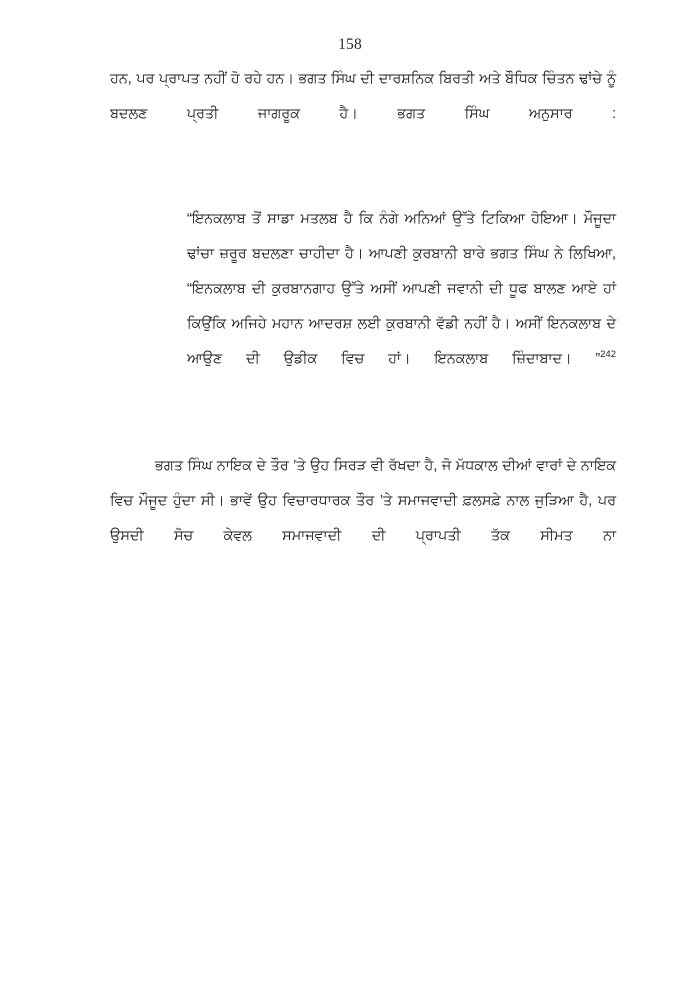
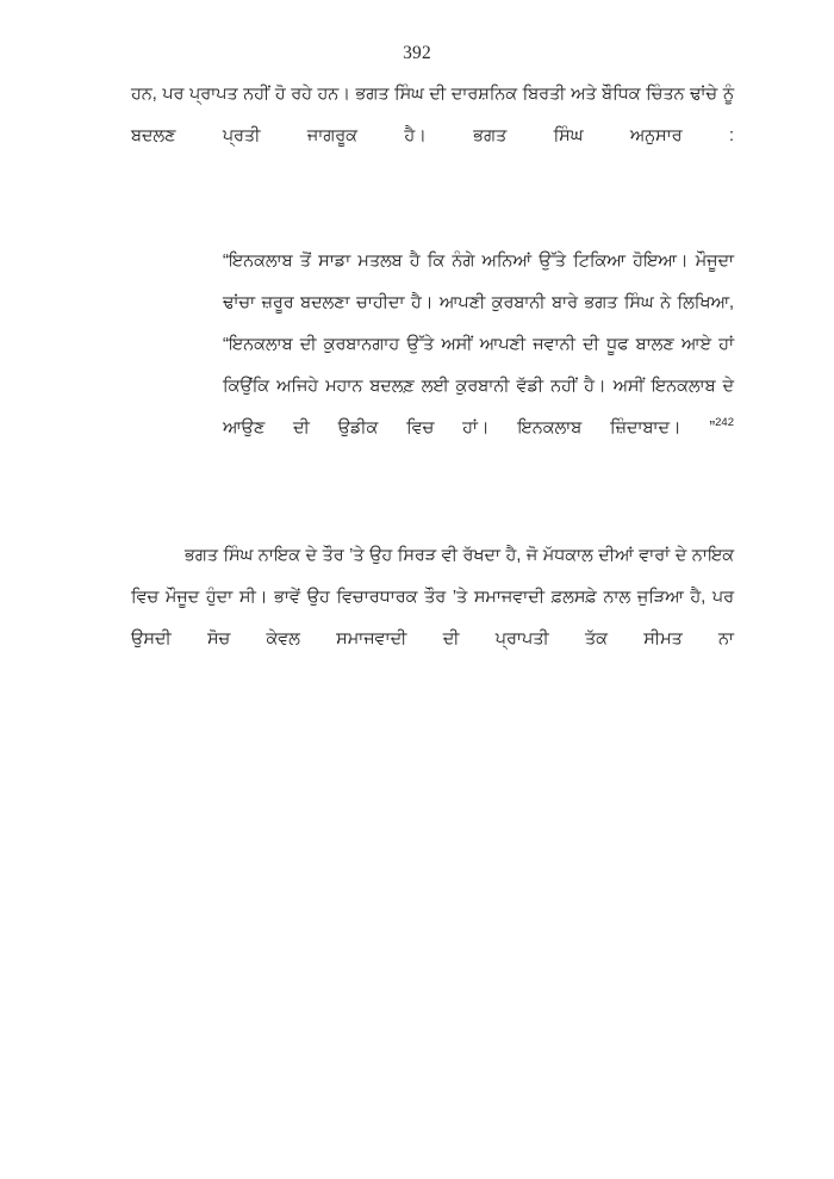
- 158
+ 392
  ਹਨ, ਪਰ ਪ੍ਰਾਪਤ ਨਹੀਂ ਹੋ ਰਹੇ ਹਨ। ਭਗਤ ਸਿੰਘ ਦੀ ਦਾਰਸ਼ਨਿਕ ਬਿਰਤੀ ਅਤੇ ਬੌਧਿਕ ਚਿੰਤਨ ਢਾਂਚੇ ਨੂੰ ਬਦਲਣ ਪ੍ਰਤੀ ਜਾਗਰੂਕ ਹੈ। ਭਗਤ ਸਿੰਘ ਅਨੁਸਾਰ :
- “ਇਨਕਲਾਬ ਤੋਂ ਸਾਡਾ ਮਤਲਬ ਹੈ ਕਿ ਨੰਗੇ ਅਨਿਆਂ ਉੱਤੇ ਟਿਕਿਆ ਹੋਇਆ। ਮੌਜੂਦਾ ਢਾਂਚਾ ਜ਼ਰੂਰ ਬਦਲਣਾ ਚਾਹੀਦਾ ਹੈ। ਆਪਣੀ ਕੁਰਬਾਨੀ ਬਾਰੇ ਭਗਤ ਸਿੰਘ ਨੇ ਲਿਖਿਆ, “ਇਨਕਲਾਬ ਦੀ ਕੁਰਬਾਨਗਾਹ ਉੱਤੇ ਅਸੀਂ ਆਪਣੀ ਜਵਾਨੀ ਦੀ ਧੂਫ ਬਾਲਣ ਆਏ ਹਾਂ ਕਿਉਂਕਿ ਅਜਿਹੇ ਮਹਾਨ ਆਦਰਸ਼ ਲਈ ਕੁਰਬਾਨੀ ਵੱਡੀ ਨਹੀਂ ਹੈ। ਅਸੀਂ ਇਨਕਲਾਬ ਦੇ ਆਉਣ ਦੀ ਉਡੀਕ ਵਿਚ ਹਾਂ। ਇਨਕਲਾਬ ਜ਼ਿੰਦਾਬਾਦ। ”242
+ “ਇਨਕਲਾਬ ਤੋਂ ਸਾਡਾ ਮਤਲਬ ਹੈ ਕਿ ਨੰਗੇ ਅਨਿਆਂ ਉੱਤੇ ਟਿਕਿਆ ਹੋਇਆ। ਮੌਜੂਦਾ ਢਾਂਚਾ ਜ਼ਰੂਰ ਬਦਲਣਾ ਚਾਹੀਦਾ ਹੈ। ਆਪਣੀ ਕੁਰਬਾਨੀ ਬਾਰੇ ਭਗਤ ਸਿੰਘ ਨੇ ਲਿਖਿਆ, “ਇਨਕਲਾਬ ਦੀ ਕੁਰਬਾਨਗਾਹ ਉੱਤੇ ਅਸੀਂ ਆਪਣੀ ਜਵਾਨੀ ਦੀ ਧੂਫ ਬਾਲਣ ਆਏ ਹਾਂ ਕਿਉਂਕਿ ਅਜਿਹੇ ਮਹਾਨ ਬਦਲਣ਼ ਲਈ ਕੁਰਬਾਨੀ ਵੱਡੀ ਨਹੀਂ ਹੈ। ਅਸੀਂ ਇਨਕਲਾਬ ਦੇ ਆਉਣ ਦੀ ਉਡੀਕ ਵਿਚ ਹਾਂ। ਇਨਕਲਾਬ ਜ਼ਿੰਦਾਬਾਦ। ”242
  ਭਗਤ ਸਿੰਘ ਨਾਇਕ ਦੇ ਤੌਰ ’ਤੇ ਉਹ ਸਿਰੜ ਵੀ ਰੱਖਦਾ ਹੈ, ਜੋ ਮੱਧਕਾਲ ਦੀਆਂ ਵਾਰਾਂ ਦੇ ਨਾਇਕ ਵਿਚ ਮੌਜੂਦ ਹੁੰਦਾ ਸੀ। ਭਾਵੇਂ ਉਹ ਵਿਚਾਰਧਾਰਕ ਤੌਰ ’ਤੇ ਸਮਾਜਵਾਦੀ ਫ਼ਲਸਫ਼ੇ ਨਾਲ ਜੁੜਿਆ ਹੈ, ਪਰ ਉਸਦੀ ਸੋਚ ਕੇਵਲ ਸਮਾਜਵਾਦੀ ਦੀ ਪ੍ਰਾਪਤੀ ਤੱਕ ਸੀਮਤ ਨਾ
